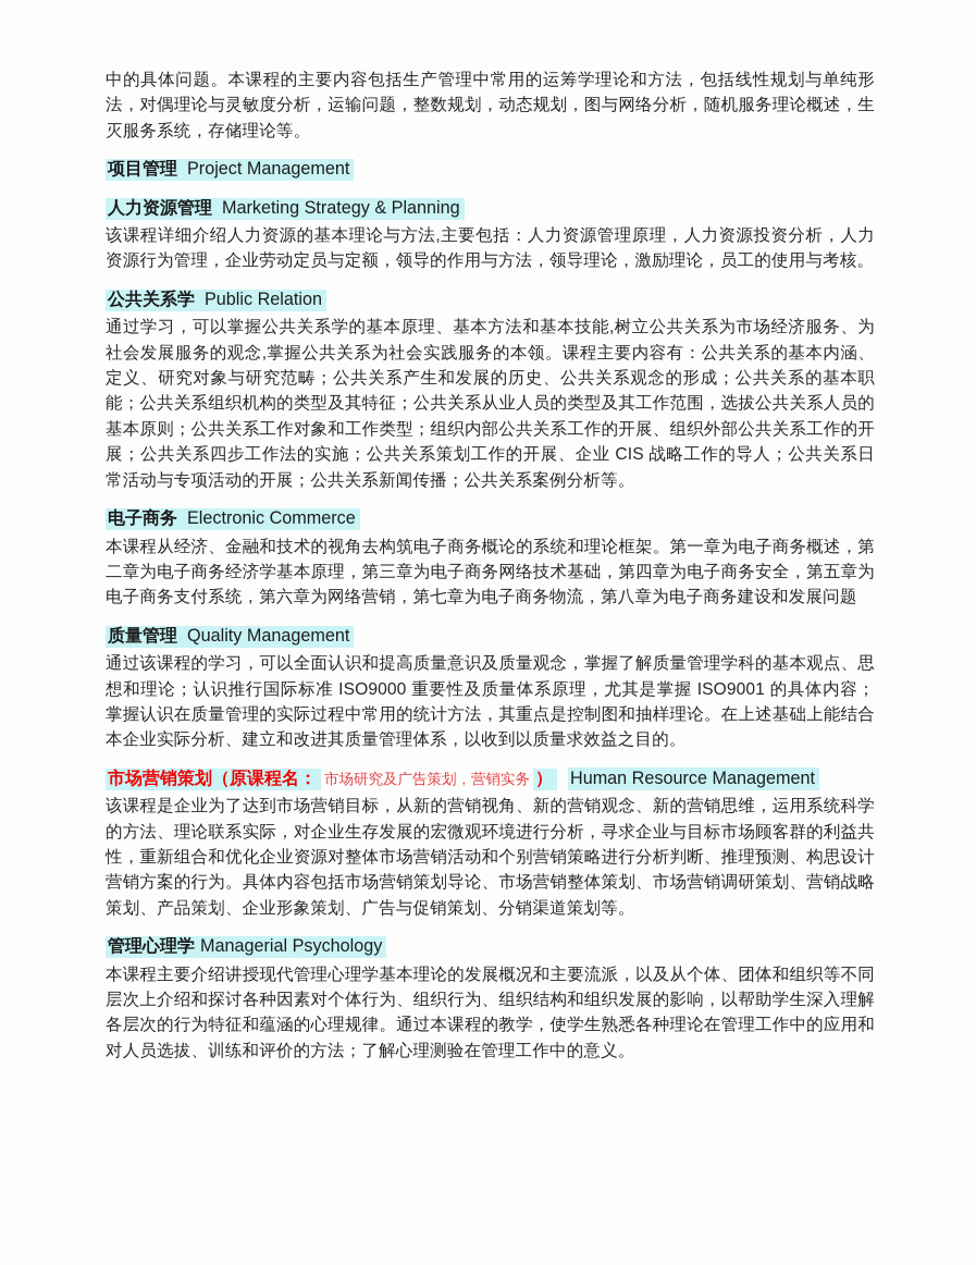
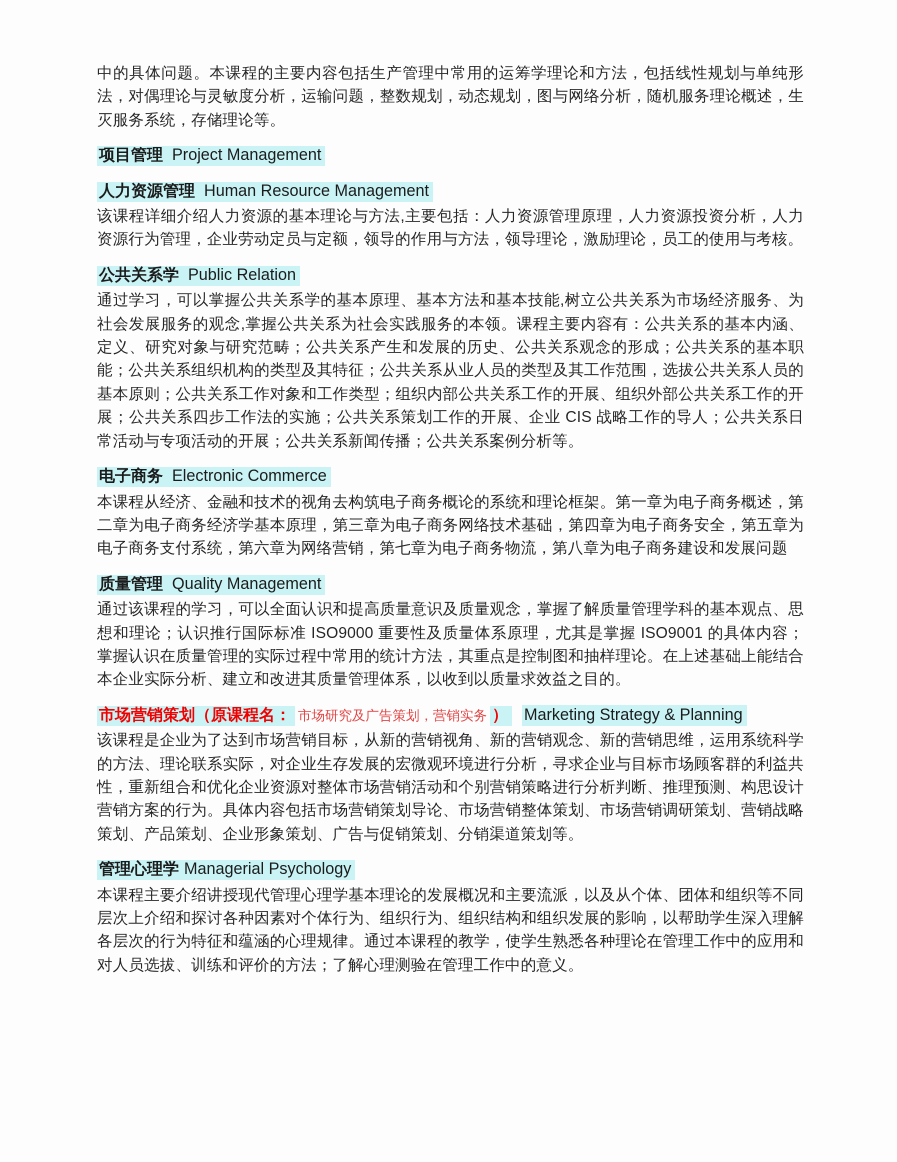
  中的具体问题。本课程的主要内容包括生产管理中常用的运筹学理论和方法，包括线性规划与单纯形法，对偶理论与灵敏度分析，运输问题，整数规划，动态规划，图与网络分析，随机服务理论概述，生灭服务系统，存储理论等。
  项目管理 Project Management
- 人力资源管理 Marketing Strategy & Planning
+ 人力资源管理 Human Resource Management
  该课程详细介绍人力资源的基本理论与方法,主要包括：人力资源管理原理，人力资源投资分析，人力资源行为管理，企业劳动定员与定额，领导的作用与方法，领导理论，激励理论，员工的使用与考核。
  公共关系学 Public Relation
  通过学习，可以掌握公共关系学的基本原理、基本方法和基本技能,树立公共关系为市场经济服务、为社会发展服务的观念,掌握公共关系为社会实践服务的本领。课程主要内容有：公共关系的基本内涵、定义、研究对象与研究范畴；公共关系产生和发展的历史、公共关系观念的形成；公共关系的基本职能；公共关系组织机构的类型及其特征；公共关系从业人员的类型及其工作范围，选拔公共关系人员的基本原则；公共关系工作对象和工作类型；组织内部公共关系工作的开展、组织外部公共关系工作的开展；公共关系四步工作法的实施；公共关系策划工作的开展、企业 CIS 战略工作的导人；公共关系日常活动与专项活动的开展；公共关系新闻传播；公共关系案例分析等。
  电子商务 Electronic Commerce
  本课程从经济、金融和技术的视角去构筑电子商务概论的系统和理论框架。第一章为电子商务概述，第二章为电子商务经济学基本原理，第三章为电子商务网络技术基础，第四章为电子商务安全，第五章为电子商务支付系统，第六章为网络营销，第七章为电子商务物流，第八章为电子商务建设和发展问题
  质量管理 Quality Management
  通过该课程的学习，可以全面认识和提高质量意识及质量观念，掌握了解质量管理学科的基本观点、思想和理论；认识推行国际标准 ISO9000 重要性及质量体系原理，尤其是掌握 ISO9001 的具体内容；掌握认识在质量管理的实际过程中常用的统计方法，其重点是控制图和抽样理论。在上述基础上能结合本企业实际分析、建立和改进其质量管理体系，以收到以质量求效益之目的。
- 市场营销策划（原课程名： 市场研究及广告策划，营销实务 ） Human Resource Management
+ 市场营销策划（原课程名： 市场研究及广告策划，营销实务 ） Marketing Strategy & Planning
  该课程是企业为了达到市场营销目标，从新的营销视角、新的营销观念、新的营销思维，运用系统科学的方法、理论联系实际，对企业生存发展的宏微观环境进行分析，寻求企业与目标市场顾客群的利益共性，重新组合和优化企业资源对整体市场营销活动和个别营销策略进行分析判断、推理预测、构思设计营销方案的行为。具体内容包括市场营销策划导论、市场营销整体策划、市场营销调研策划、营销战略策划、产品策划、企业形象策划、广告与促销策划、分销渠道策划等。
  管理心理学 Managerial Psychology
  本课程主要介绍讲授现代管理心理学基本理论的发展概况和主要流派，以及从个体、团体和组织等不同层次上介绍和探讨各种因素对个体行为、组织行为、组织结构和组织发展的影响，以帮助学生深入理解各层次的行为特征和蕴涵的心理规律。通过本课程的教学，使学生熟悉各种理论在管理工作中的应用和对人员选拔、训练和评价的方法；了解心理测验在管理工作中的意义。
